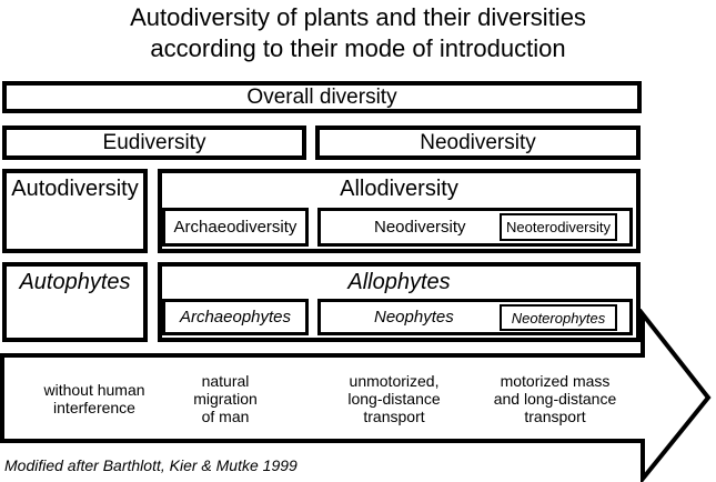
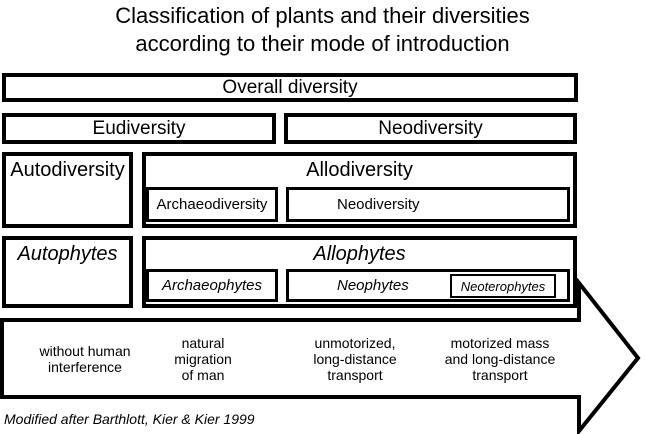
- Autodiversity of plants and their diversities
+ Classification of plants and their diversities
  according to their mode of introduction
  Overall diversity
  Eudiversity
  Neodiversity
  Autodiversity
  Allodiversity
  Archaeodiversity
  Neodiversity
- Neoterodiversity
  Autophytes
  Allophytes
  Archaeophytes
  Neophytes
  Neoterophytes
  without human
  interference
  natural
  migration
  of man
  unmotorized,
  long-distance
  transport
  motorized mass
  and long-distance
  transport
- Modified after Barthlott, Kier & Mutke 1999
+ Modified after Barthlott, Kier & Kier 1999
